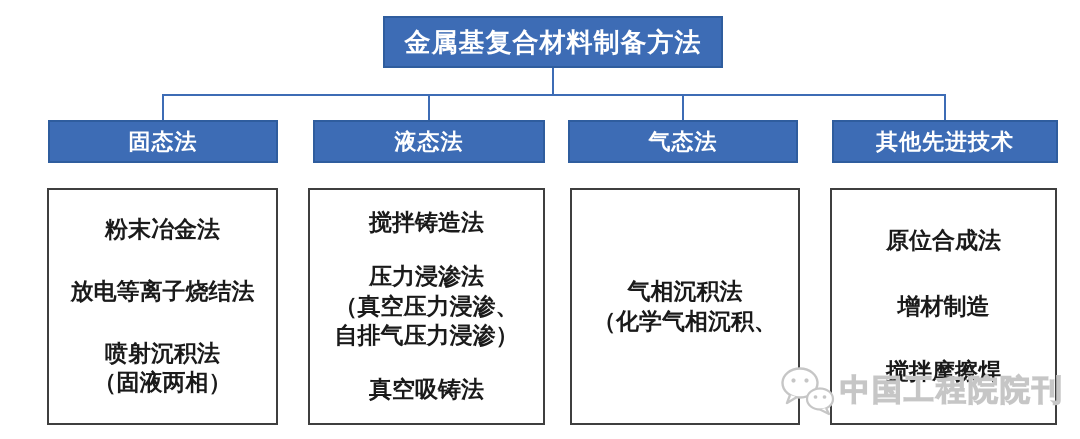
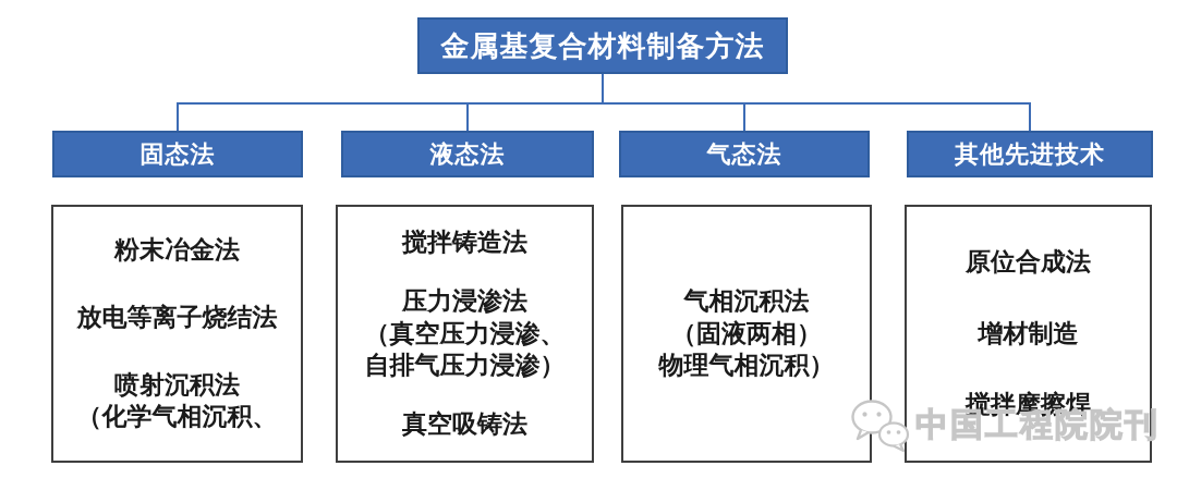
  金属基复合材料制备方法
  固态法
  液态法
  气态法
  其他先进技术
  粉末冶金法
  放电等离子烧结法
  喷射沉积法
- （固液两相）
+ （化学气相沉积、
  搅拌铸造法
  压力浸渗法
  （真空压力浸渗、
  自排气压力浸渗）
  真空吸铸法
  气相沉积法
- （化学气相沉积、
+ （固液两相）
+ 物理气相沉积）
  原位合成法
  增材制造
  搅拌摩擦焊
  中国工程院院刊
